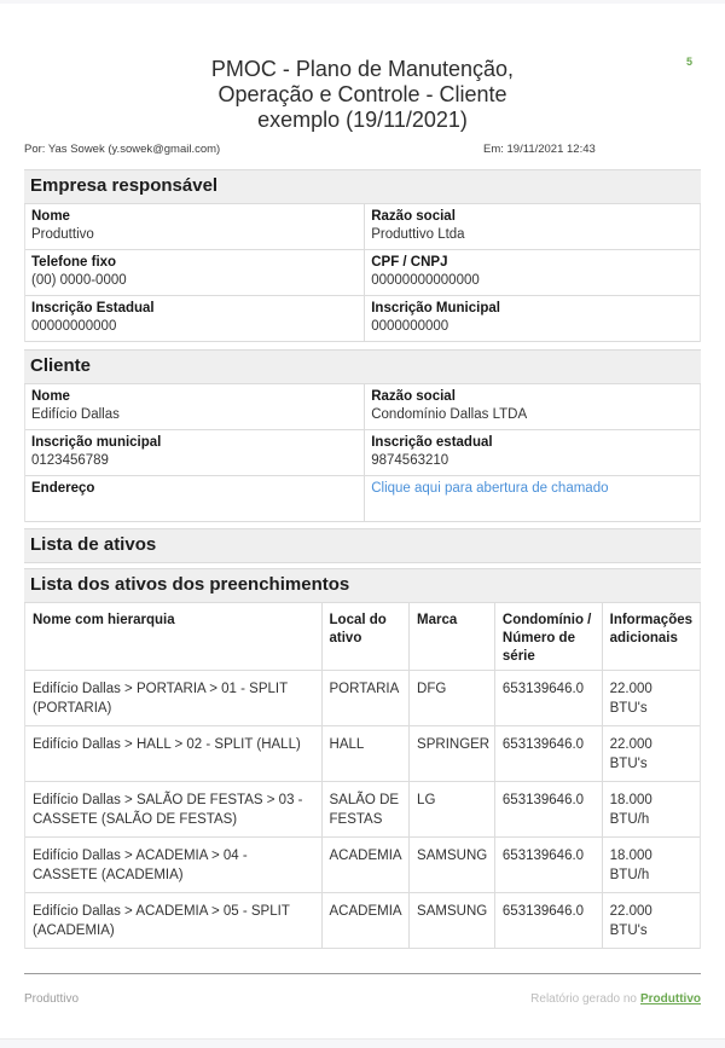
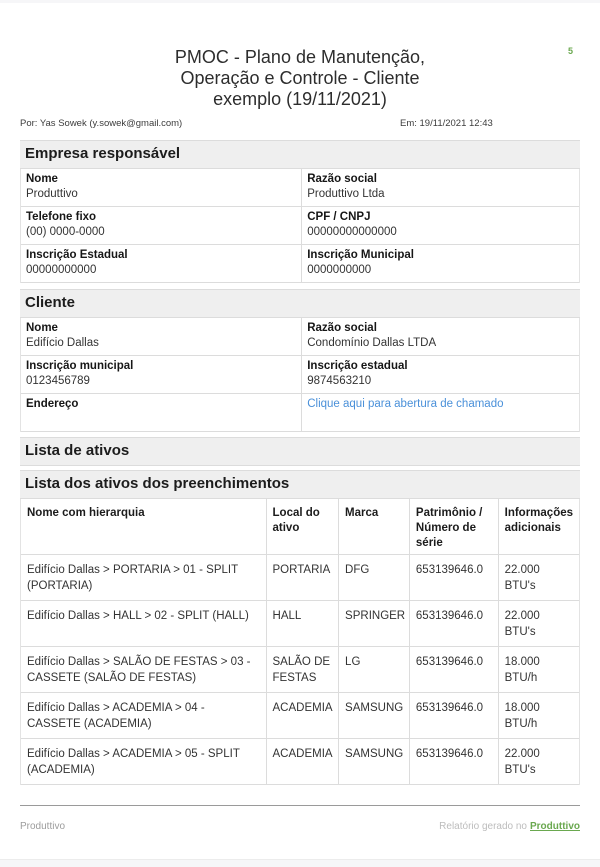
  5
  PMOC - Plano de Manutenção,
  Operação e Controle - Cliente
  exemplo (19/11/2021)
  Por: Yas Sowek (y.sowek@gmail.com)
  Em: 19/11/2021 12:43
  Empresa responsável
  Nome
  Produttivo
  Razão social
  Produttivo Ltda
  Telefone fixo
  (00) 0000-0000
  CPF / CNPJ
  00000000000000
  Inscrição Estadual
  00000000000
  Inscrição Municipal
  0000000000
  Cliente
  Nome
  Edifício Dallas
  Razão social
  Condomínio Dallas LTDA
  Inscrição municipal
  0123456789
  Inscrição estadual
  9874563210
  Endereço
  Clique aqui para abertura de chamado
  Lista de ativos
  Lista dos ativos dos preenchimentos
  Nome com hierarquia
  Local do ativo
  Marca
- Condomínio / Número de série
+ Patrimônio / Número de série
  Informações adicionais
  Edifício Dallas > PORTARIA > 01 - SPLIT (PORTARIA)
  PORTARIA
  DFG
  653139646.0
  22.000 BTU's
  Edifício Dallas > HALL > 02 - SPLIT (HALL)
  HALL
  SPRINGER
  653139646.0
  22.000 BTU's
  Edifício Dallas > SALÃO DE FESTAS > 03 - CASSETE (SALÃO DE FESTAS)
  SALÃO DE FESTAS
  LG
  653139646.0
  18.000 BTU/h
  Edifício Dallas > ACADEMIA > 04 - CASSETE (ACADEMIA)
  ACADEMIA
  SAMSUNG
  653139646.0
  18.000 BTU/h
  Edifício Dallas > ACADEMIA > 05 - SPLIT (ACADEMIA)
  ACADEMIA
  SAMSUNG
  653139646.0
  22.000 BTU's
  Produttivo
  Relatório gerado no Produttivo
